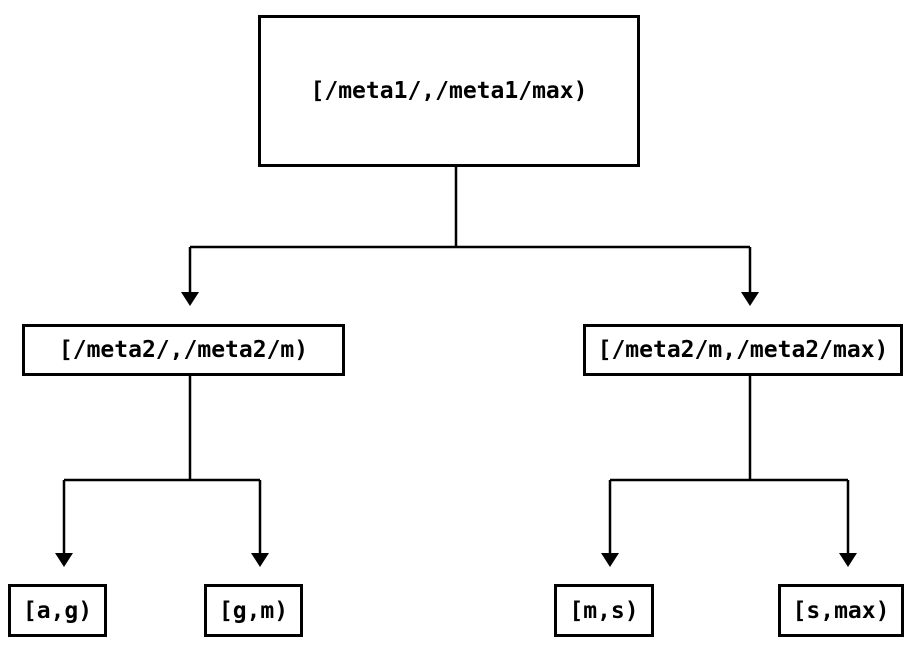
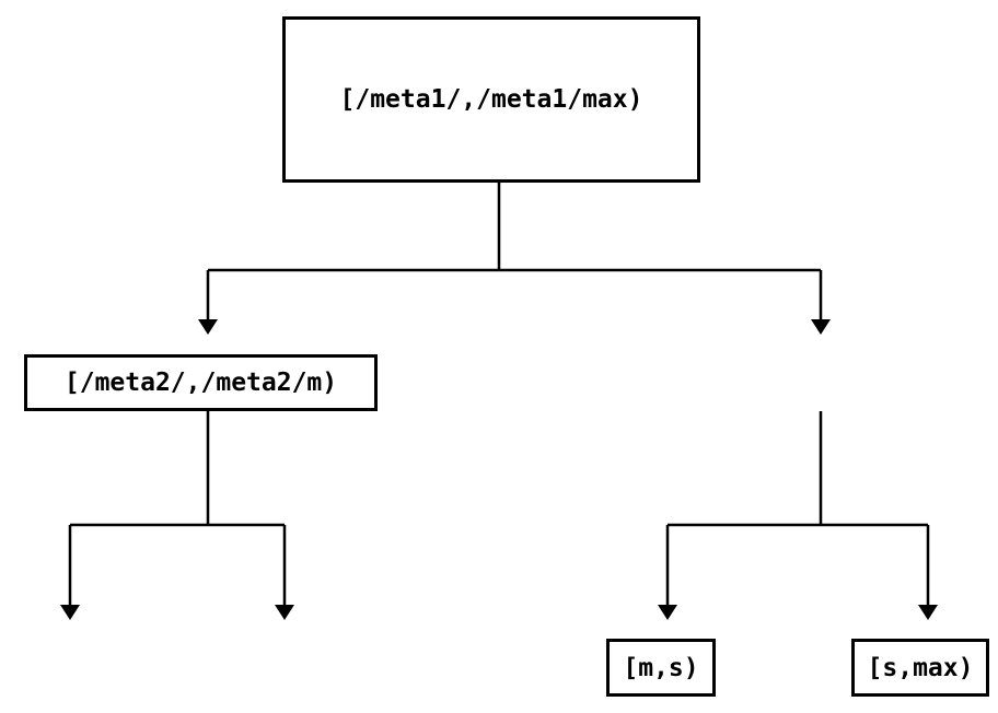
  [/meta1/,/meta1/max)
  [/meta2/,/meta2/m)
- [/meta2/m,/meta2/max)
- [a,g)
- [g,m)
  [m,s)
  [s,max)
